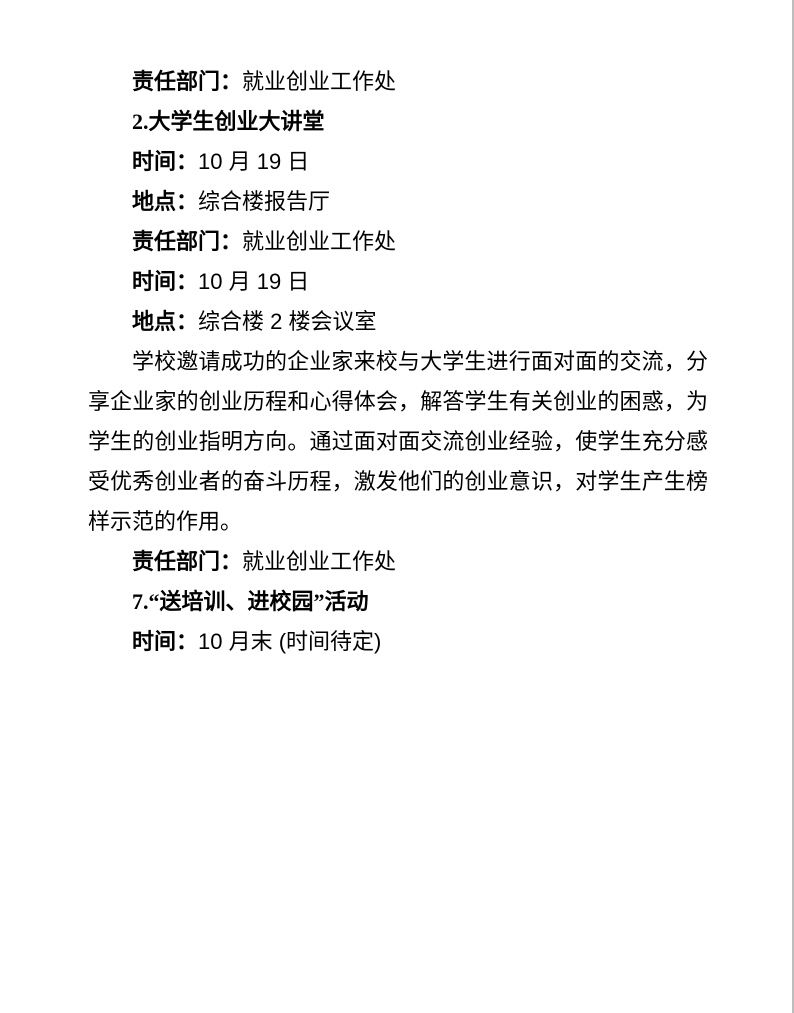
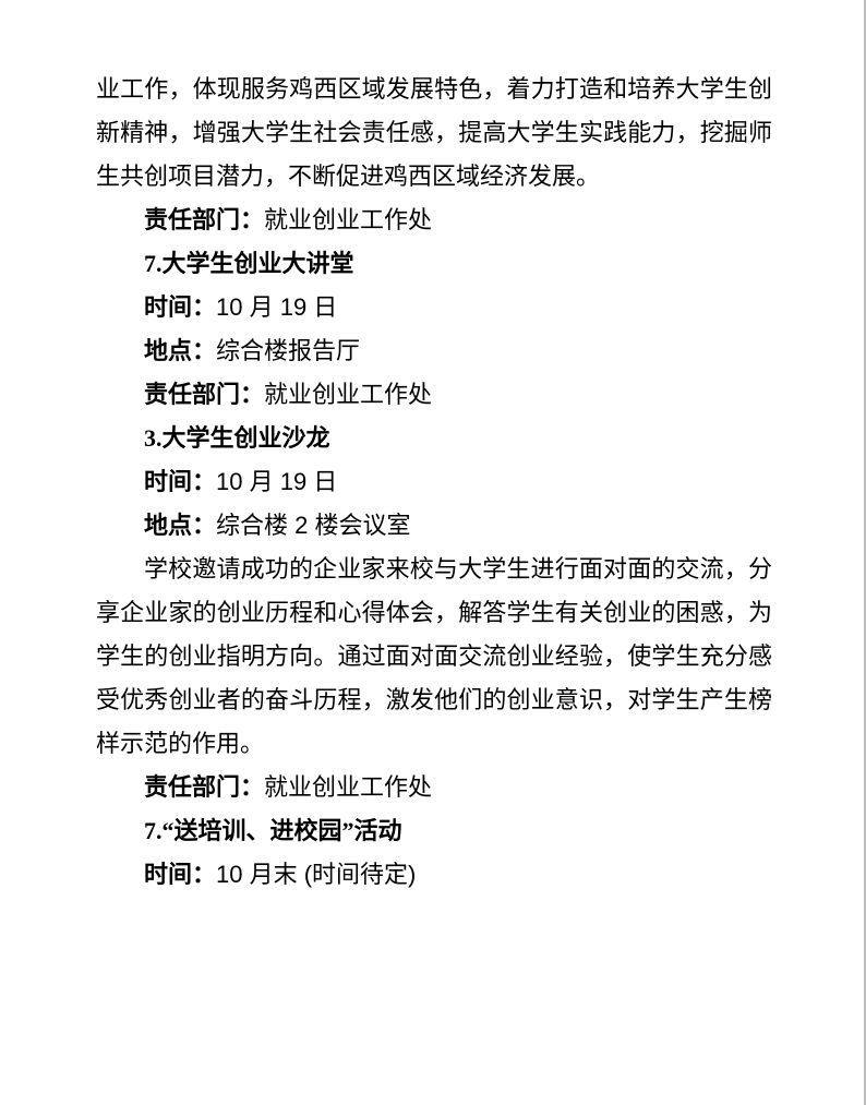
+ 业工作，体现服务鸡西区域发展特色，着力打造和培养大学生创新精神，增强大学生社会责任感，提高大学生实践能力，挖掘师生共创项目潜力，不断促进鸡西区域经济发展。
  责任部门：就业创业工作处
- 2.大学生创业大讲堂
+ 7.大学生创业大讲堂
  时间：10 月 19 日
  地点：综合楼报告厅
  责任部门：就业创业工作处
+ 3.大学生创业沙龙
  时间：10 月 19 日
  地点：综合楼 2 楼会议室
  学校邀请成功的企业家来校与大学生进行面对面的交流，分享企业家的创业历程和心得体会，解答学生有关创业的困惑，为学生的创业指明方向。通过面对面交流创业经验，使学生充分感受优秀创业者的奋斗历程，激发他们的创业意识，对学生产生榜样示范的作用。
  责任部门：就业创业工作处
  7.“送培训、进校园”活动
  时间：10 月末 (时间待定)
